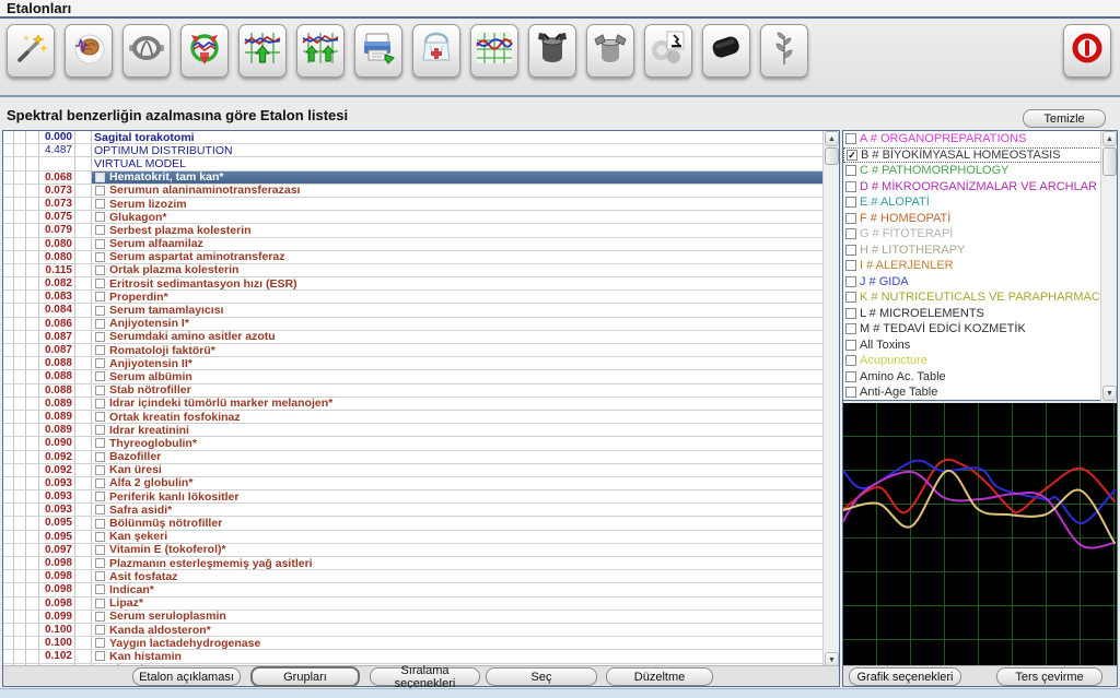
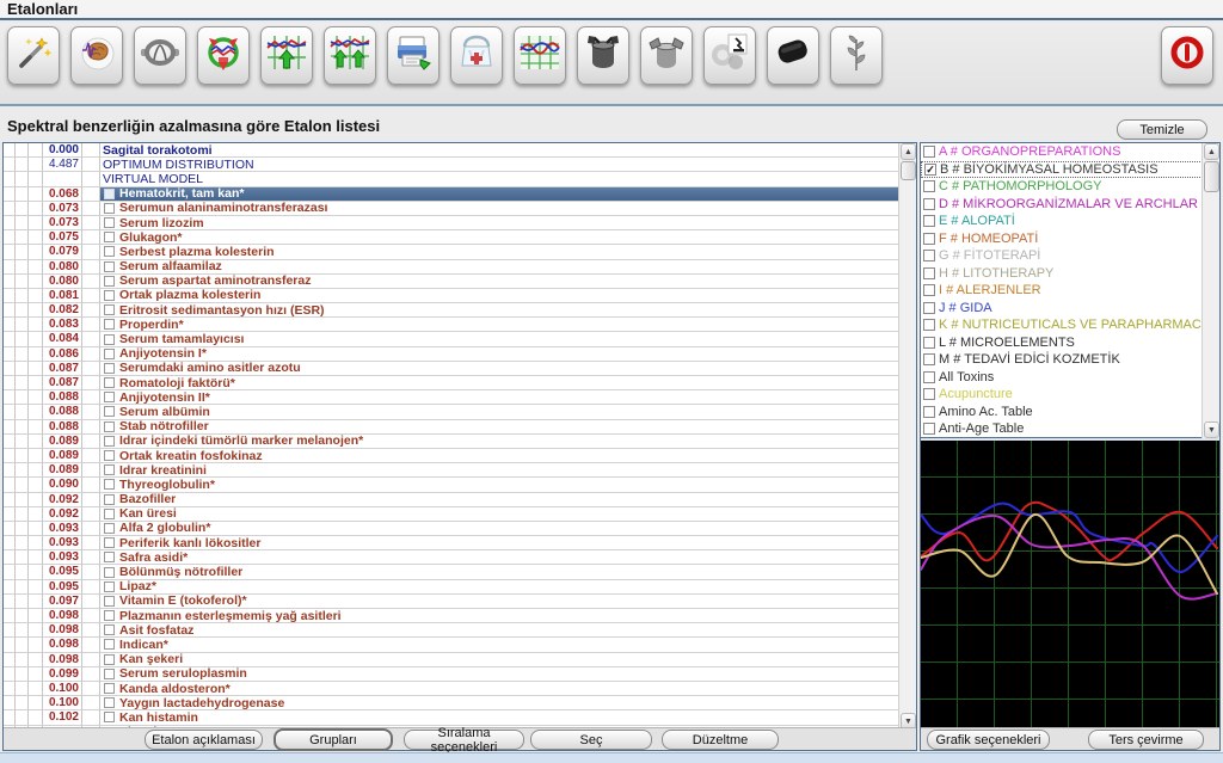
  Etalonları
  Spektral benzerliğin azalmasına göre Etalon listesi
  Temizle
  0.000
  Sagital torakotomi
  4.487
  OPTIMUM DISTRIBUTION
  VIRTUAL MODEL
  0.068
  Hematokrit, tam kan*
  0.073
  Serumun alaninaminotransferazası
  0.073
  Serum lizozim
  0.075
  Glukagon*
  0.079
  Serbest plazma kolesterin
  0.080
  Serum alfaamilaz
  0.080
  Serum aspartat aminotransferaz
- 0.115
+ 0.081
  Ortak plazma kolesterin
  0.082
  Eritrosit sedimantasyon hızı (ESR)
  0.083
  Properdin*
  0.084
  Serum tamamlayıcısı
  0.086
  Anjiyotensin I*
  0.087
  Serumdaki amino asitler azotu
  0.087
  Romatoloji faktörü*
  0.088
  Anjiyotensin II*
  0.088
  Serum albümin
  0.088
  Stab nötrofiller
  0.089
  Idrar içindeki tümörlü marker melanojen*
  0.089
  Ortak kreatin fosfokinaz
  0.089
  Idrar kreatinini
  0.090
  Thyreoglobulin*
  0.092
  Bazofiller
  0.092
  Kan üresi
  0.093
  Alfa 2 globulin*
  0.093
  Periferik kanlı lökositler
  0.093
  Safra asidi*
  0.095
  Bölünmüş nötrofiller
  0.095
- Kan şekeri
+ Lipaz*
  0.097
  Vitamin E (tokoferol)*
  0.098
  Plazmanın esterleşmemiş yağ asitleri
  0.098
  Asit fosfataz
  0.098
  Indican*
  0.098
- Lipaz*
+ Kan şekeri
  0.099
  Serum seruloplasmin
  0.100
  Kanda aldosteron*
  0.100
  Yaygın lactadehydrogenase
  0.102
  Kan histamin
  Etalon açıklaması
  Grupları
  Sıralama seçenekleri
  Seç
  Düzeltme
  A # ORGANOPREPARATIONS
  ✓
  B # BİYOKİMYASAL HOMEOSTASIS
  C # PATHOMORPHOLOGY
  D # MİKROORGANİZMALAR VE ARCHLAR
  E # ALOPATİ
  F # HOMEOPATİ
  G # FİTOTERAPİ
  H # LITOTHERAPY
  I # ALERJENLER
  J # GIDA
  K # NUTRICEUTICALS VE PARAPHARMAC
  L # MICROELEMENTS
  M # TEDAVİ EDİCİ KOZMETİK
  All Toxins
  Acupuncture
  Amino Ac. Table
  Anti-Age Table
  Grafik seçenekleri
  Ters çevirme
